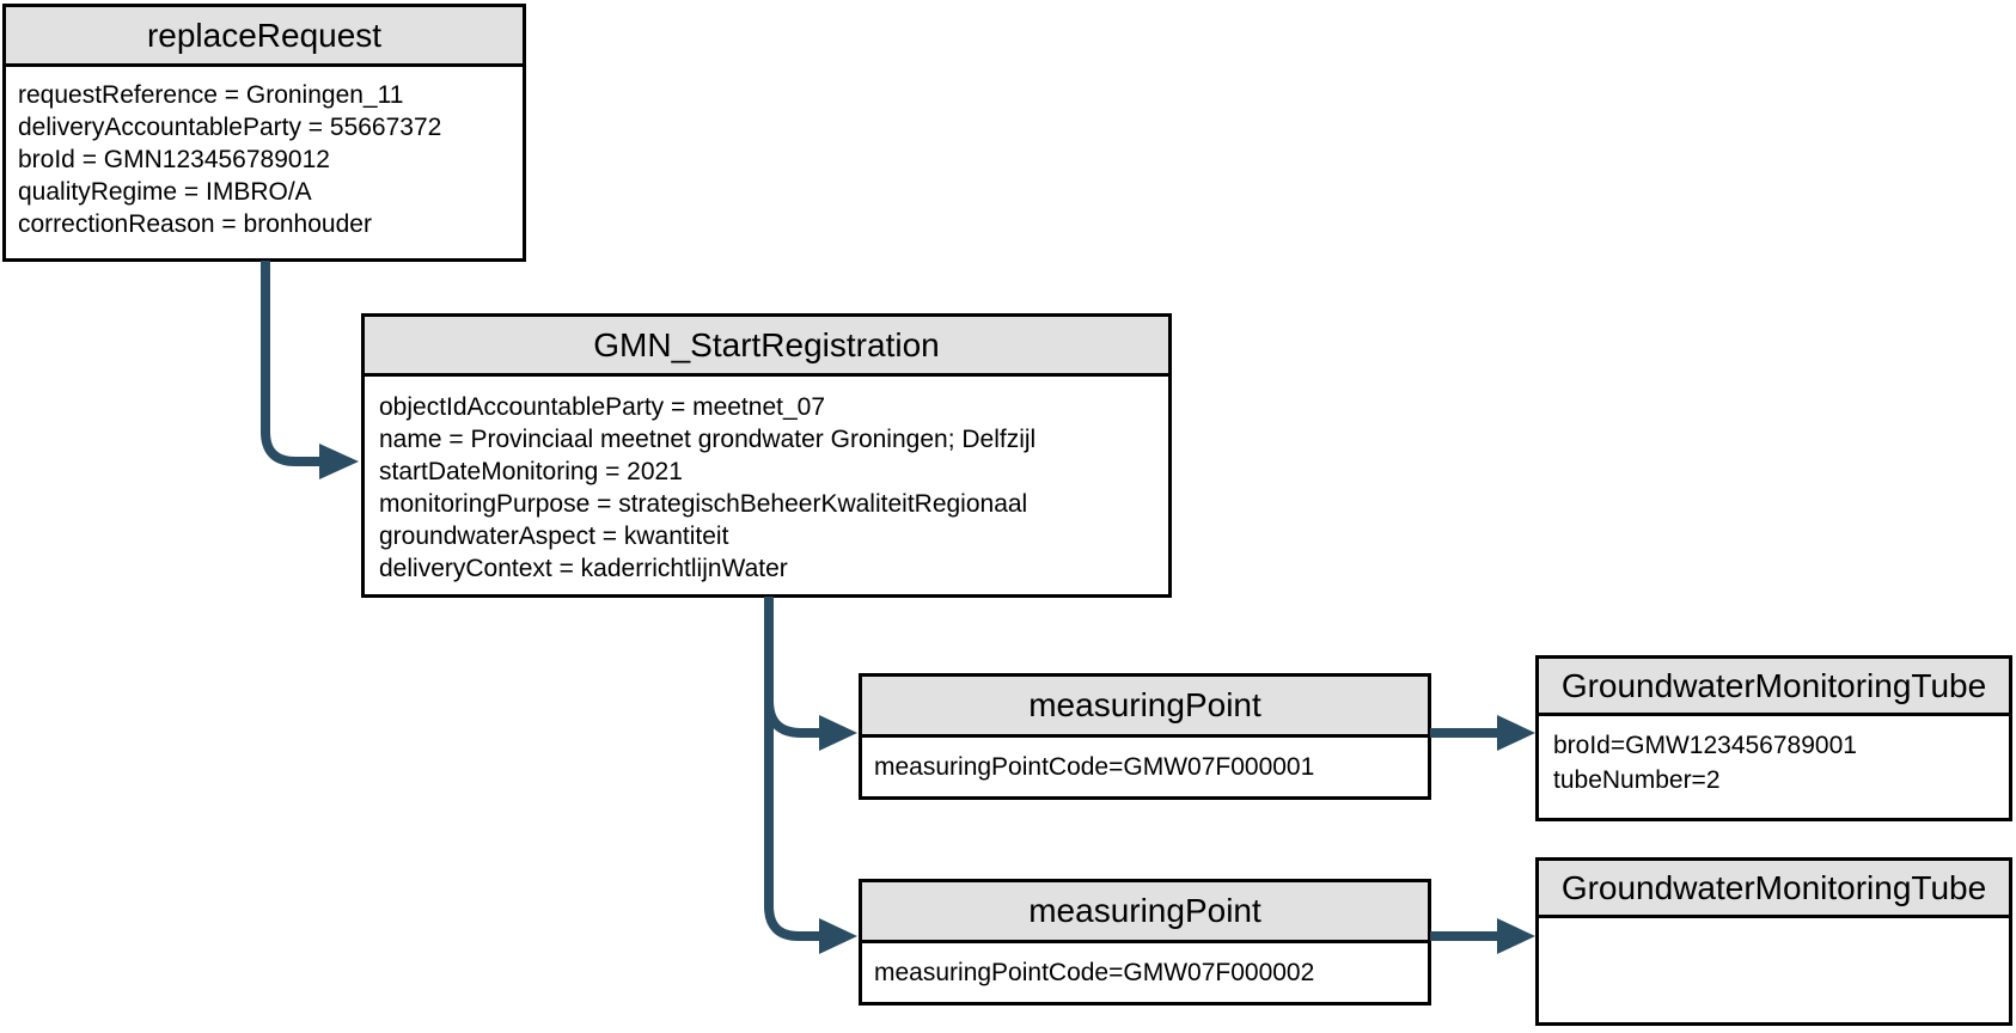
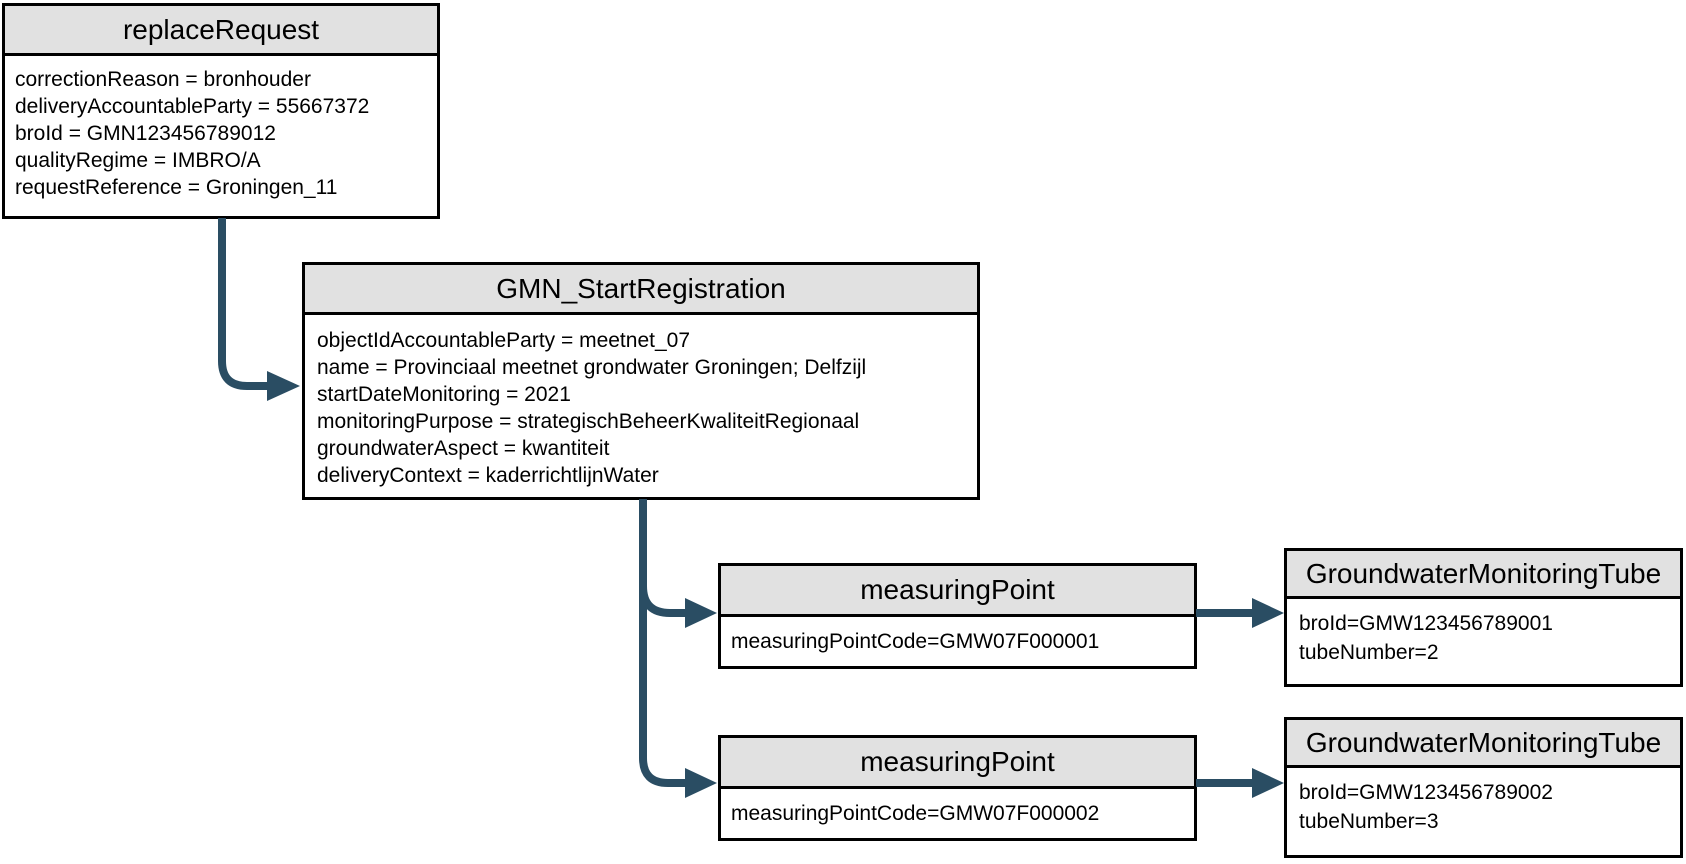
  replaceRequest
- requestReference = Groningen_11
+ correctionReason = bronhouder
  deliveryAccountableParty = 55667372
  broId = GMN123456789012
  qualityRegime = IMBRO/A
- correctionReason = bronhouder
+ requestReference = Groningen_11
  GMN_StartRegistration
  objectIdAccountableParty = meetnet_07
  name = Provinciaal meetnet grondwater Groningen; Delfzijl
  startDateMonitoring = 2021
  monitoringPurpose = strategischBeheerKwaliteitRegionaal
  groundwaterAspect = kwantiteit
  deliveryContext = kaderrichtlijnWater
  measuringPoint
  measuringPointCode=GMW07F000001
  measuringPoint
  measuringPointCode=GMW07F000002
  GroundwaterMonitoringTube
  broId=GMW123456789001
  tubeNumber=2
  GroundwaterMonitoringTube
+ broId=GMW123456789002
+ tubeNumber=3
